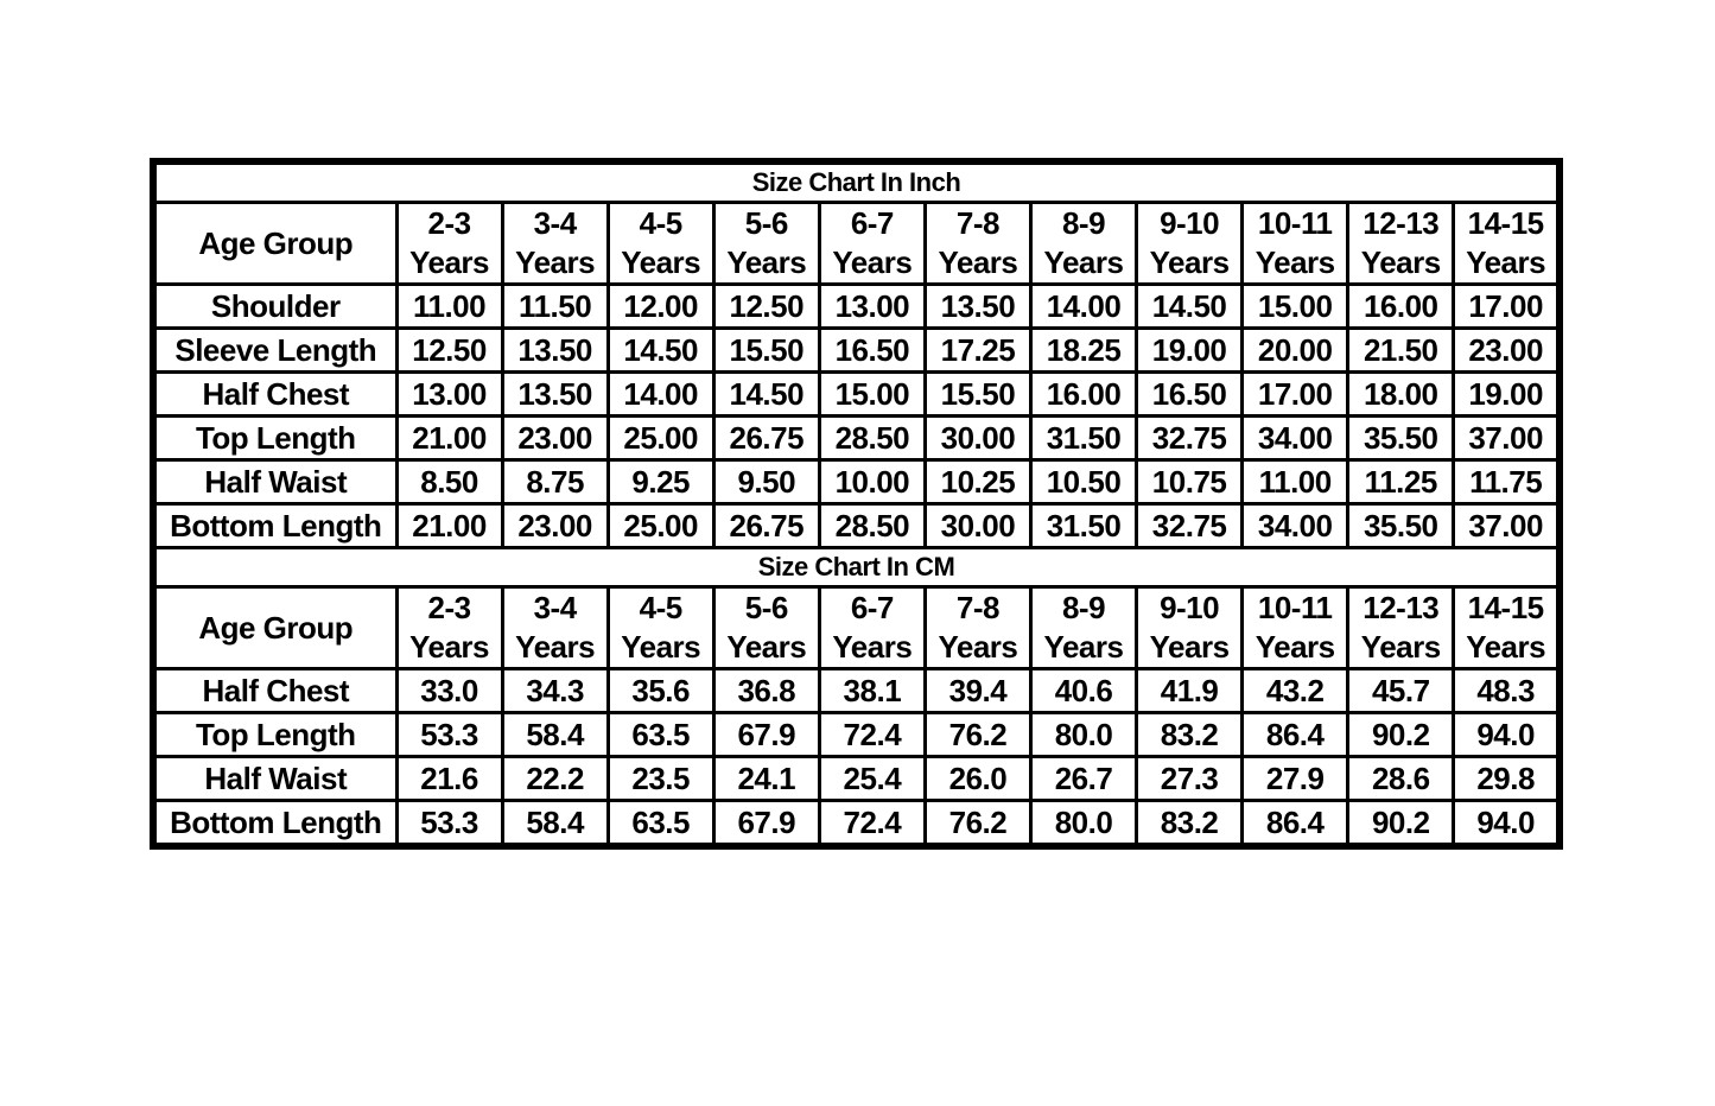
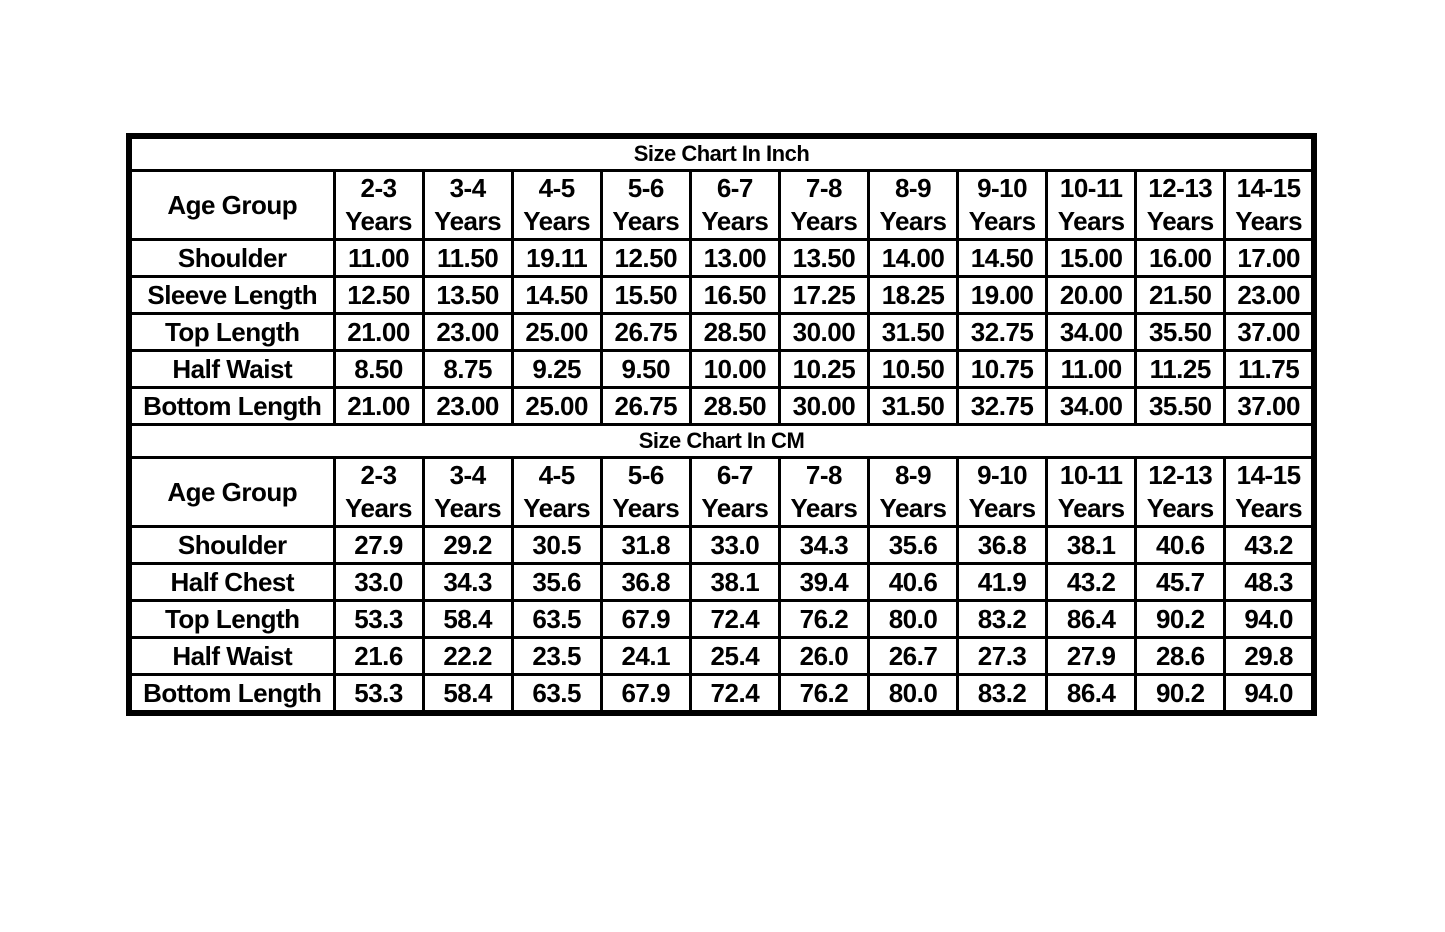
  Size Chart In Inch
  Age Group	2-3Years	3-4Years	4-5Years	5-6Years	6-7Years	7-8Years	8-9Years	9-10Years	10-11Years	12-13Years	14-15Years
- Shoulder	11.00	11.50	12.00	12.50	13.00	13.50	14.00	14.50	15.00	16.00	17.00
+ Shoulder	11.00	11.50	19.11	12.50	13.00	13.50	14.00	14.50	15.00	16.00	17.00
  Sleeve Length	12.50	13.50	14.50	15.50	16.50	17.25	18.25	19.00	20.00	21.50	23.00
- Half Chest	13.00	13.50	14.00	14.50	15.00	15.50	16.00	16.50	17.00	18.00	19.00
  Top Length	21.00	23.00	25.00	26.75	28.50	30.00	31.50	32.75	34.00	35.50	37.00
  Half Waist	8.50	8.75	9.25	9.50	10.00	10.25	10.50	10.75	11.00	11.25	11.75
  Bottom Length	21.00	23.00	25.00	26.75	28.50	30.00	31.50	32.75	34.00	35.50	37.00
  Size Chart In CM
  Age Group	2-3Years	3-4Years	4-5Years	5-6Years	6-7Years	7-8Years	8-9Years	9-10Years	10-11Years	12-13Years	14-15Years
+ Shoulder	27.9	29.2	30.5	31.8	33.0	34.3	35.6	36.8	38.1	40.6	43.2
  Half Chest	33.0	34.3	35.6	36.8	38.1	39.4	40.6	41.9	43.2	45.7	48.3
  Top Length	53.3	58.4	63.5	67.9	72.4	76.2	80.0	83.2	86.4	90.2	94.0
  Half Waist	21.6	22.2	23.5	24.1	25.4	26.0	26.7	27.3	27.9	28.6	29.8
  Bottom Length	53.3	58.4	63.5	67.9	72.4	76.2	80.0	83.2	86.4	90.2	94.0
